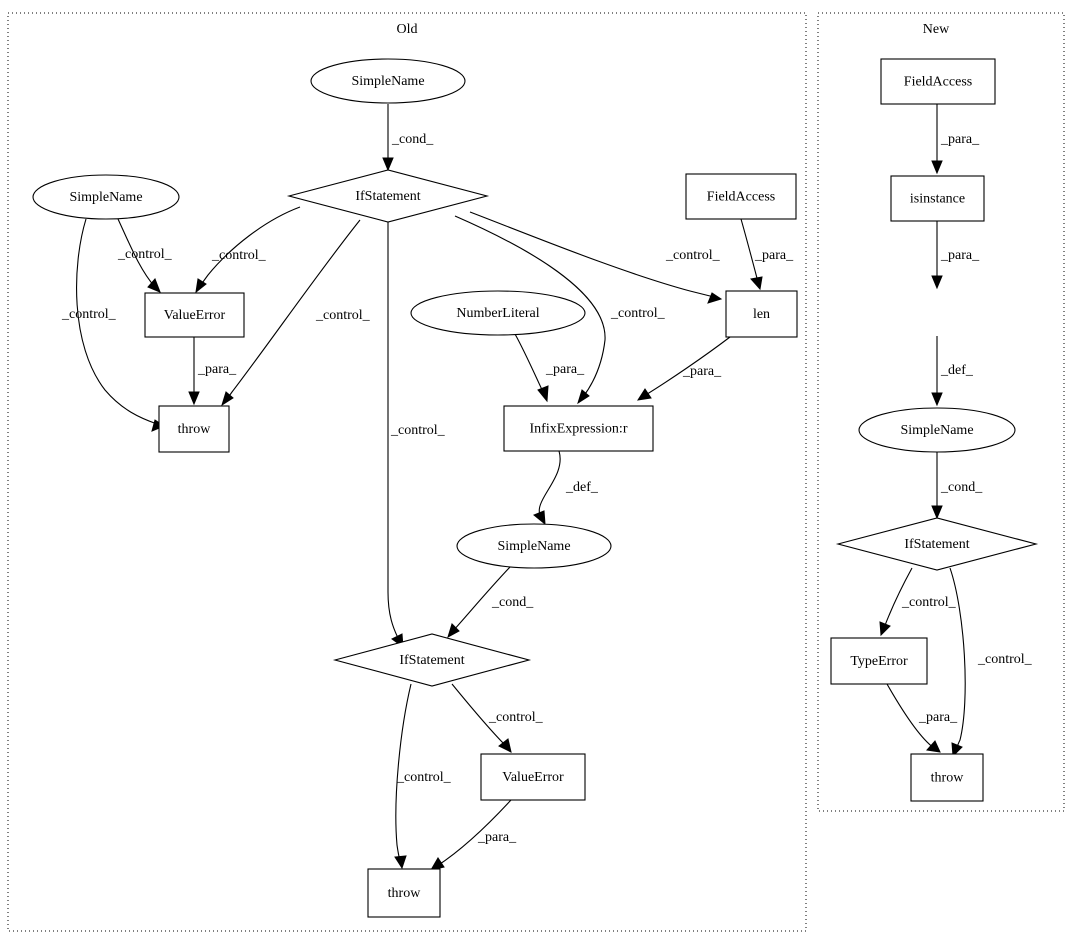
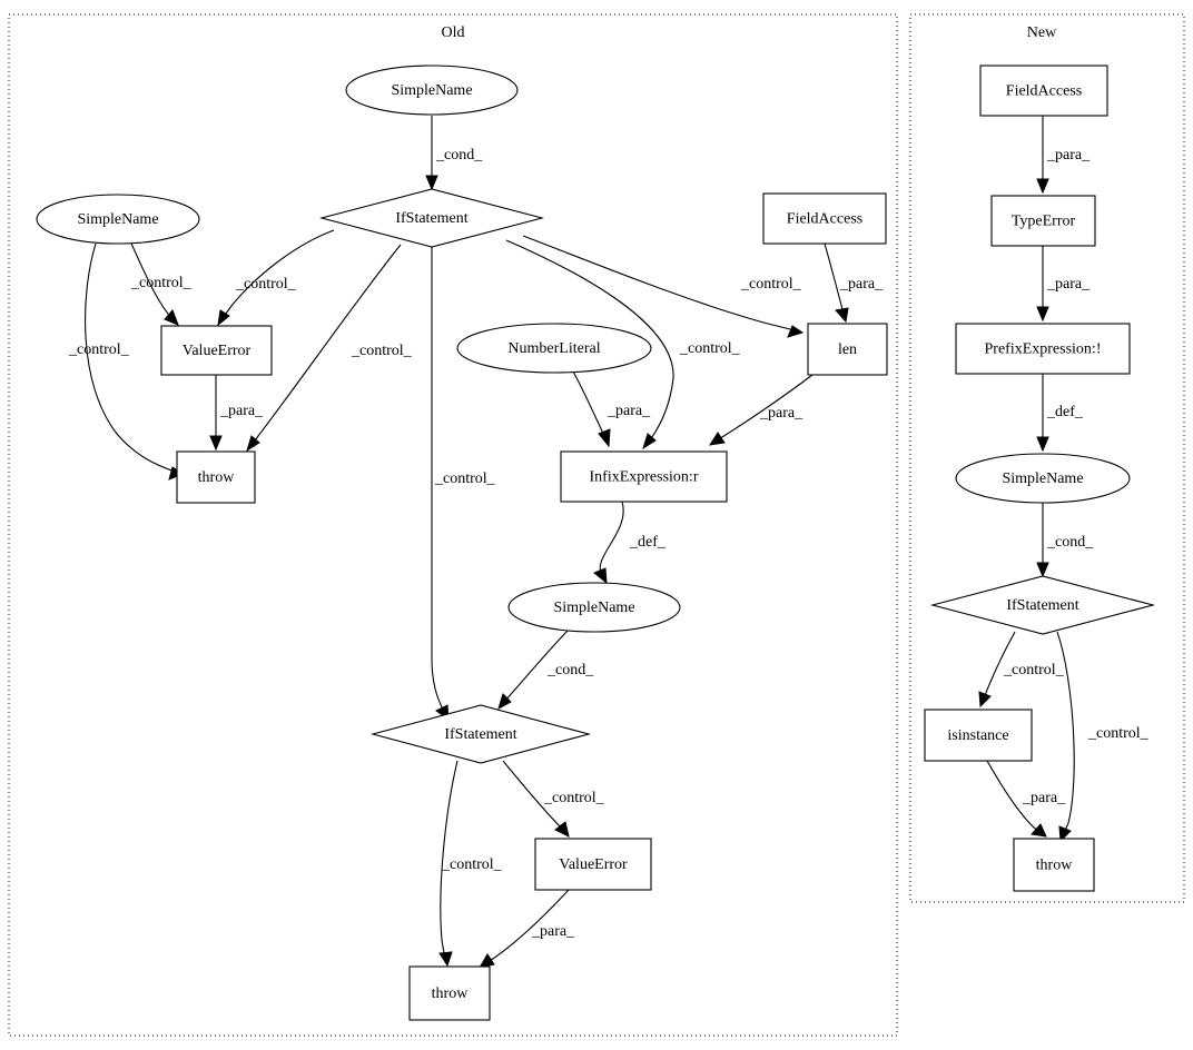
  Old
  New
  _cond_
  _control_
  _control_
  _control_
  _para_
  _control_
  _control_
  _control_
  _para_
  _control_
  _para_
  _para_
  _def_
  _cond_
  _control_
  _para_
  _control_
  _para_
  _para_
  _def_
  _cond_
  _control_
  _para_
  _control_
  SimpleName
  IfStatement
  SimpleName
  ValueError
  throw
  NumberLiteral
  FieldAccess
  len
  InfixExpression:r
  SimpleName
  IfStatement
  ValueError
  throw
  FieldAccess
- isinstance
+ TypeError
+ PrefixExpression:!
  SimpleName
  IfStatement
- TypeError
+ isinstance
  throw
